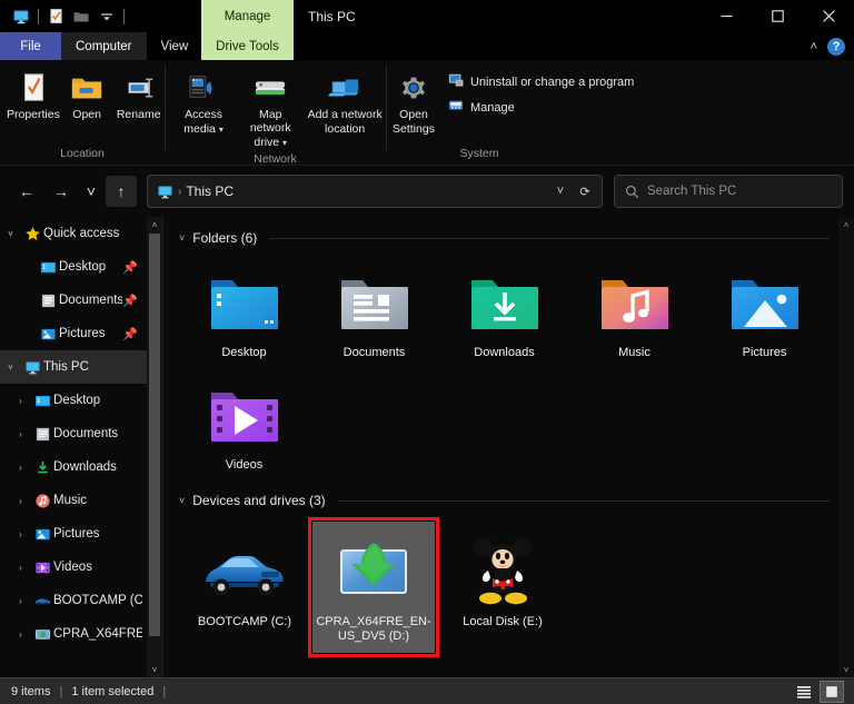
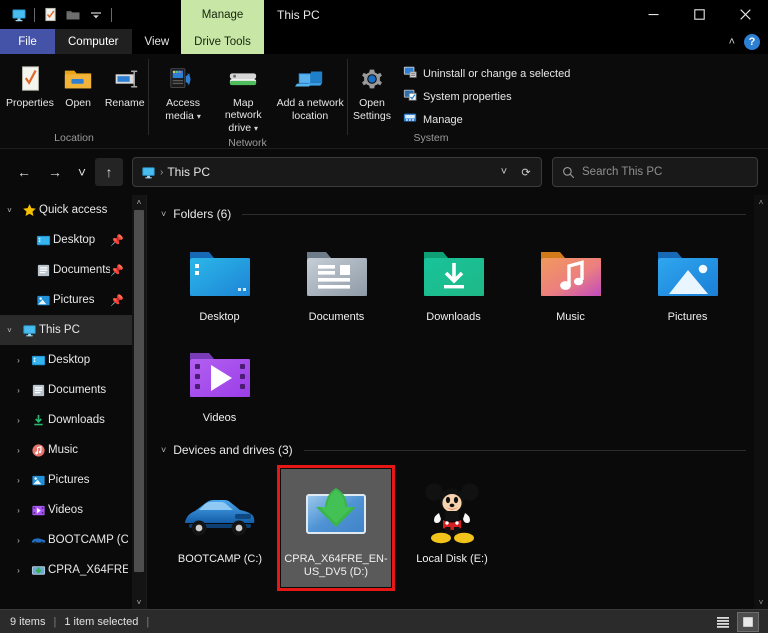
  Manage
  This PC
  File
  Computer
  View
  Drive Tools
  ˄
  ?
  Properties
  Open
  Rename
  Location
  Access
  media ▾
  Map network
  drive ▾
  Add a network
  location
  Network
  Open
  Settings
- Uninstall or change a program
+ Uninstall or change a selected
+ System properties
  Manage
  System
  ←
  →
  ˅
  ↑
  ›
  This PC
  ˅
  ⟳
  Search This PC
  ˅
  Quick access
  Desktop
  📌
  Documents
  📌
  Pictures
  📌
  ˅
  This PC
  ›
  Desktop
  ›
  Documents
  ›
  Downloads
  ›
  Music
  ›
  Pictures
  ›
  Videos
  ›
  BOOTCAMP (C
  ›
  CPRA_X64FRE
  ˄
  ˅
  ˅
  Folders (6)
  Desktop
  Documents
  Downloads
  Music
  Pictures
  Videos
  ˅
  Devices and drives (3)
  BOOTCAMP (C:)
  CPRA_X64FRE_EN-US_DV5 (D:)
  Local Disk (E:)
  ˄
  ˅
  9 items
  |
  1 item selected
  |
